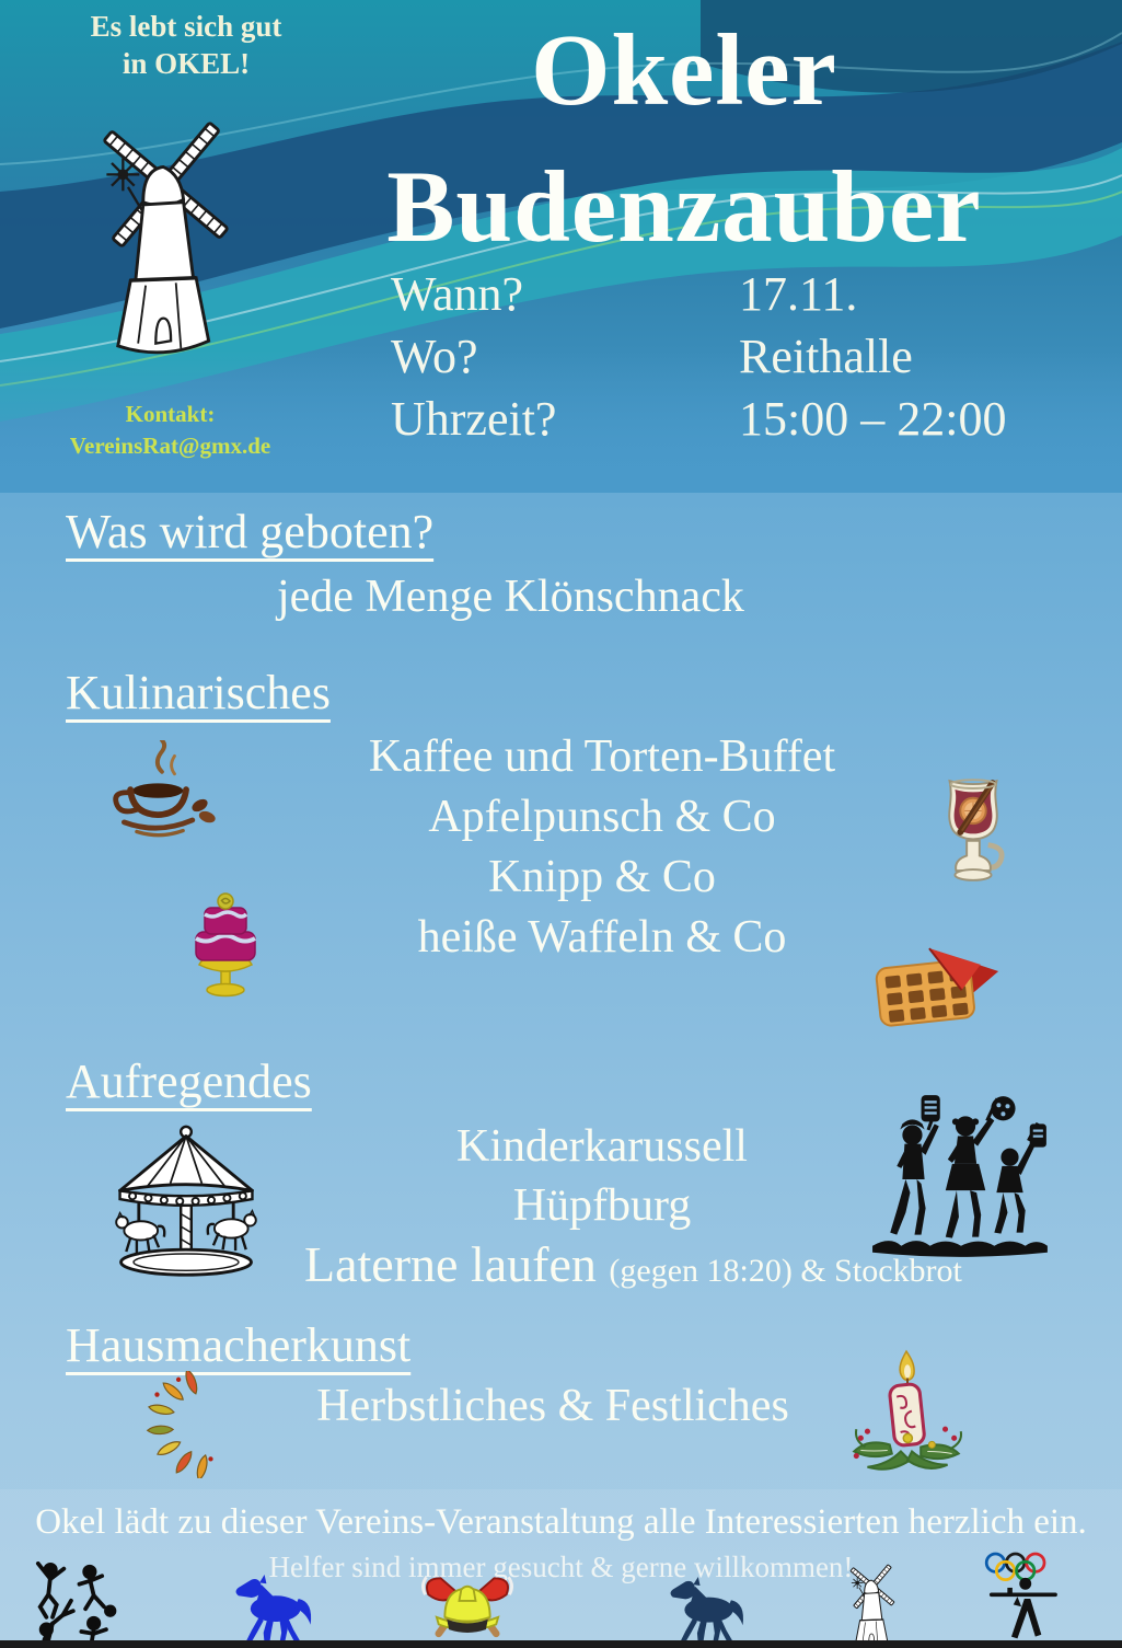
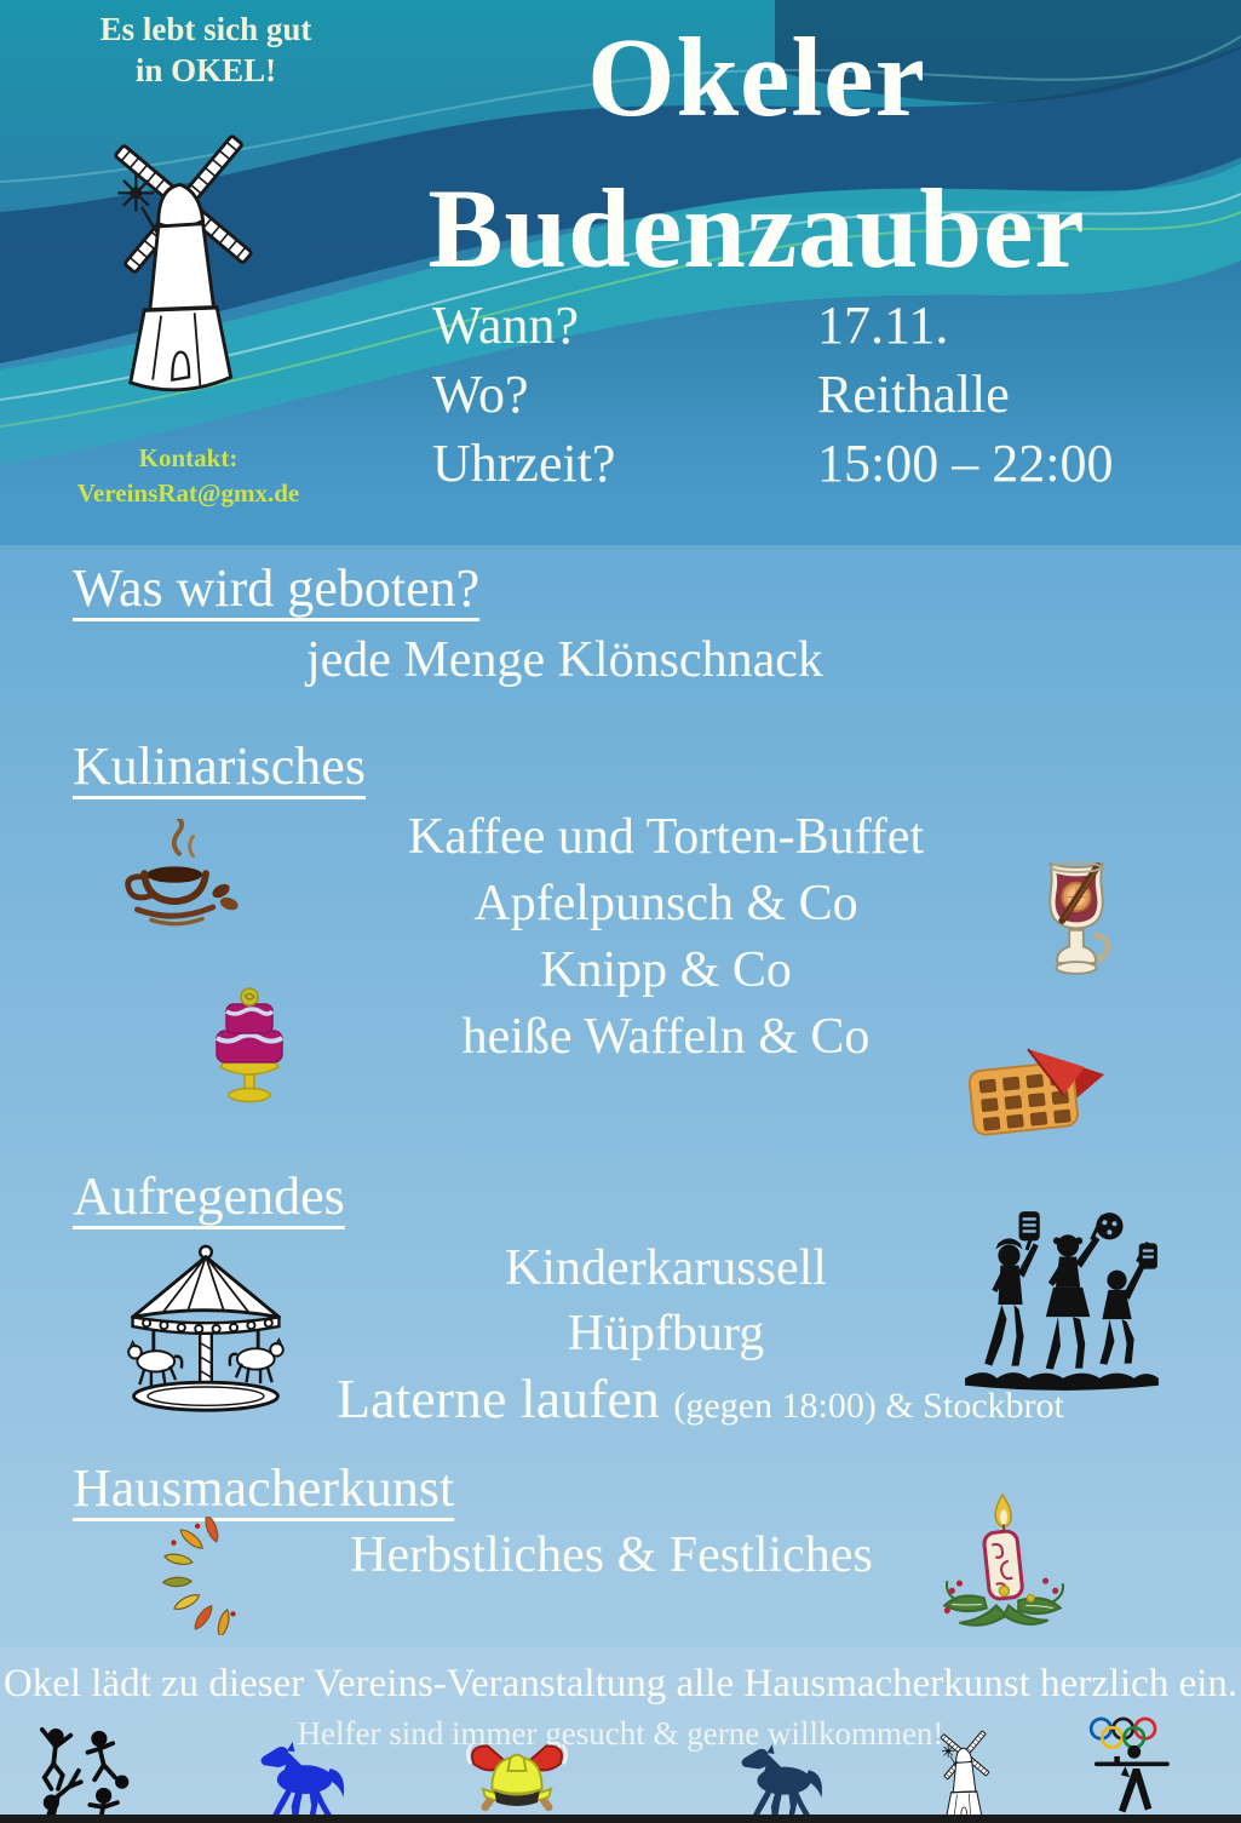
  Es lebt sich gut
  in OKEL!
  Kontakt:
  VereinsRat@gmx.de
  Okeler
  Budenzauber
  Wann?
  17.11.
  Wo?
  Reithalle
  Uhrzeit?
  15:00 – 22:00
  Was wird geboten?
  jede Menge Klönschnack
  Kulinarisches
  Kaffee und Torten-Buffet
  Apfelpunsch & Co
  Knipp & Co
  heiße Waffeln & Co
  Aufregendes
  Kinderkarussell
  Hüpfburg
- Laterne laufen (gegen 18:20) & Stockbrot
+ Laterne laufen (gegen 18:00) & Stockbrot
  Hausmacherkunst
  Herbstliches & Festliches
- Okel lädt zu dieser Vereins-Veranstaltung alle Interessierten herzlich ein.
+ Okel lädt zu dieser Vereins-Veranstaltung alle Hausmacherkunst herzlich ein.
  Helfer sind immer gesucht & gerne willkommen!
